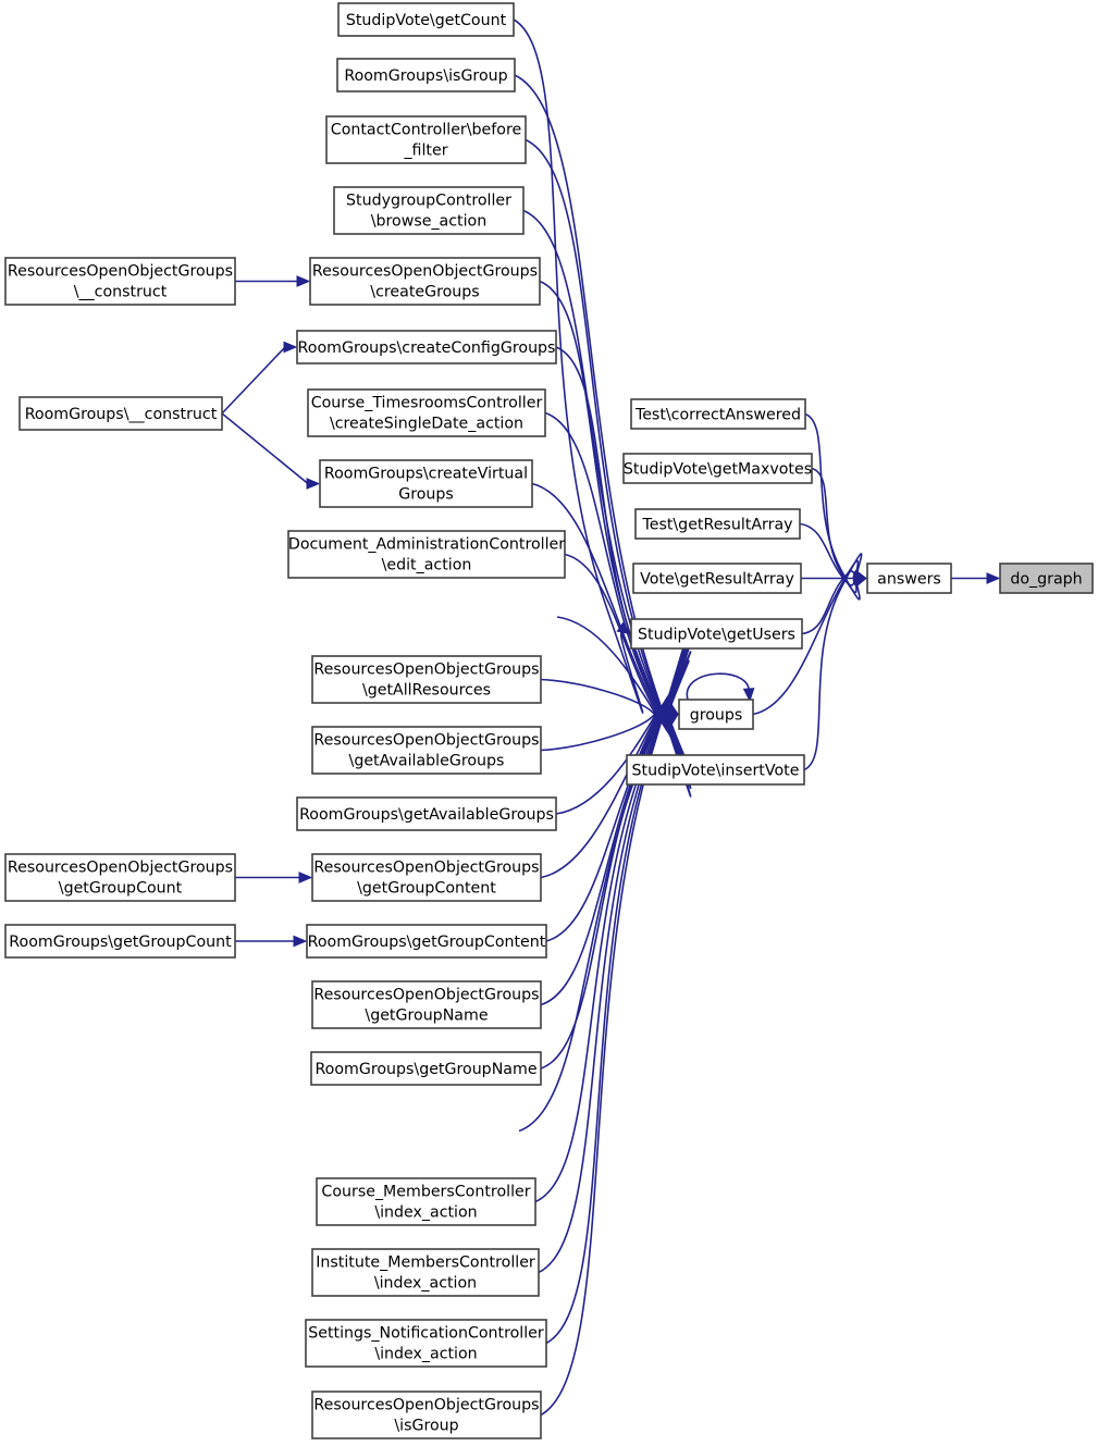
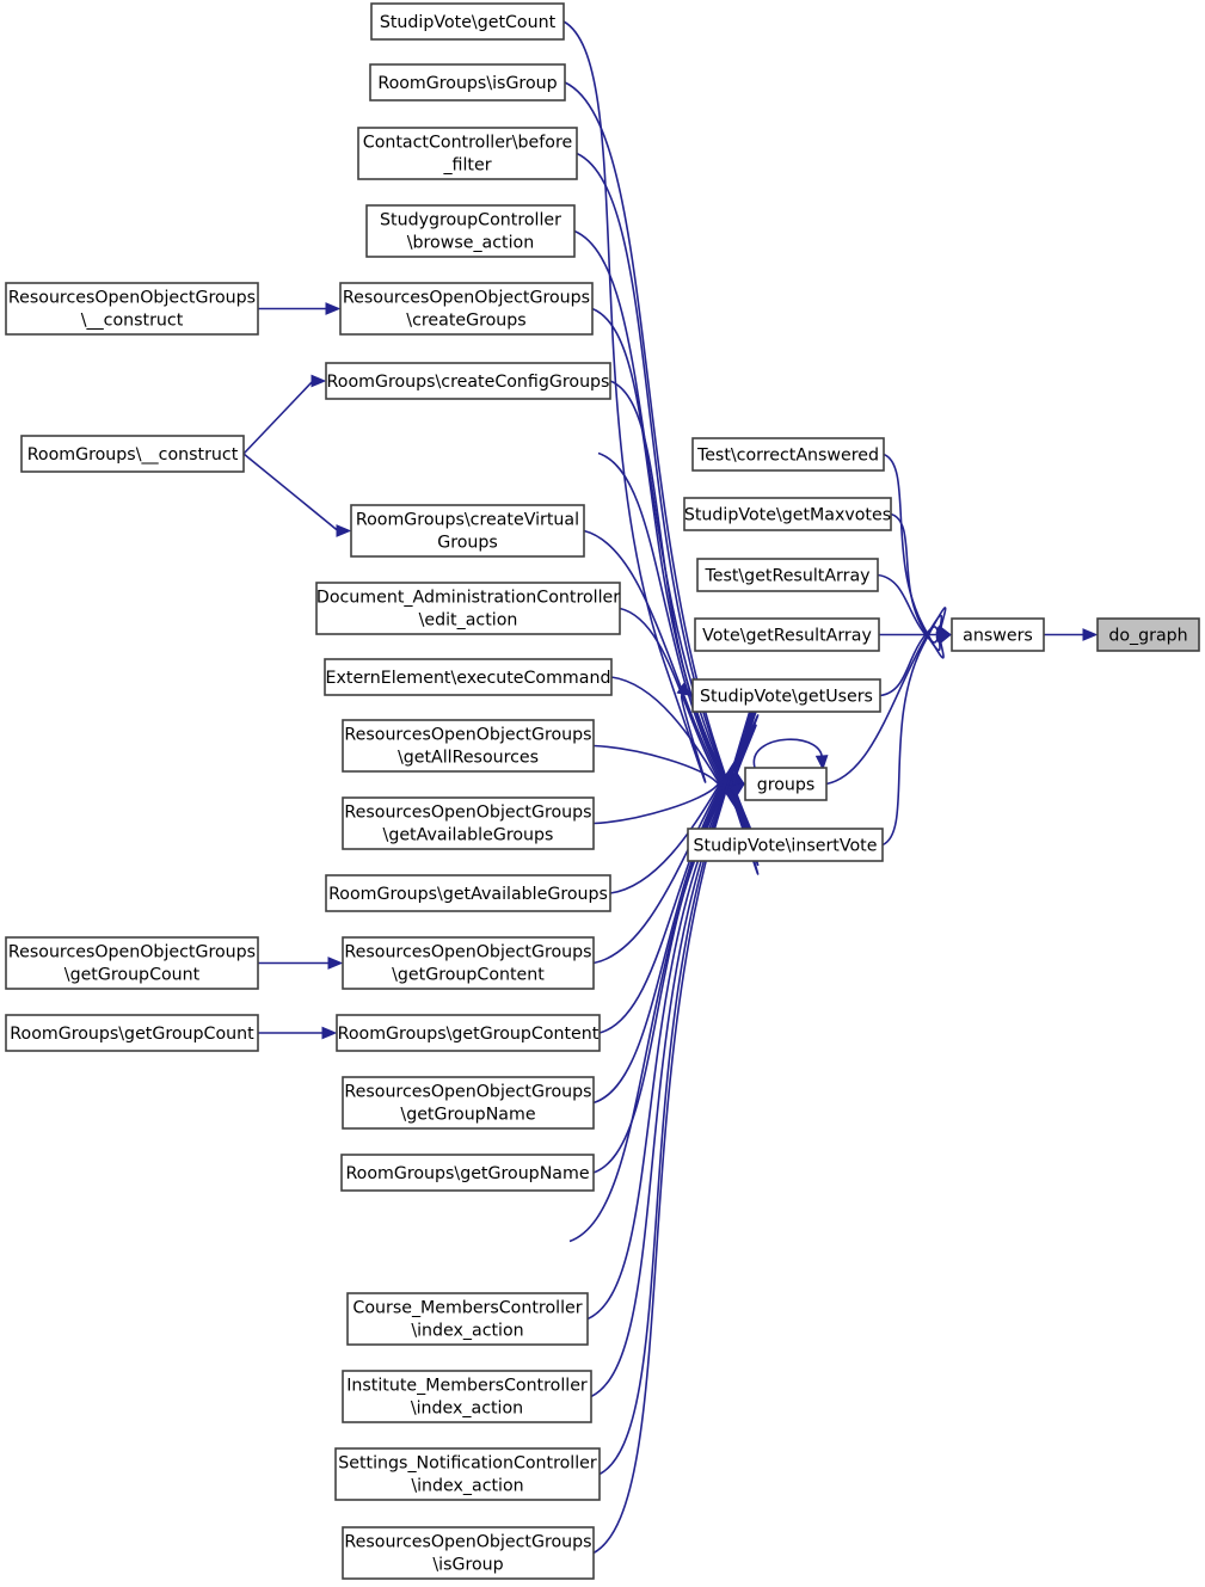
  StudipVote\getCount
  RoomGroups\isGroup
  ContactController\before
  _filter
  StudygroupController
  \browse_action
  ResourcesOpenObjectGroups
  \__construct
  ResourcesOpenObjectGroups
  \createGroups
  RoomGroups\createConfigGroups
  RoomGroups\__construct
- Course_TimesroomsController
- \createSingleDate_action
  RoomGroups\createVirtual
  Groups
  Document_AdministrationController
  \edit_action
+ ExternElement\executeCommand
  ResourcesOpenObjectGroups
  \getAllResources
  ResourcesOpenObjectGroups
  \getAvailableGroups
  RoomGroups\getAvailableGroups
  ResourcesOpenObjectGroups
  \getGroupCount
  ResourcesOpenObjectGroups
  \getGroupContent
  RoomGroups\getGroupCount
  RoomGroups\getGroupContent
  ResourcesOpenObjectGroups
  \getGroupName
  RoomGroups\getGroupName
  Course_MembersController
  \index_action
  Institute_MembersController
  \index_action
  Settings_NotificationController
  \index_action
  ResourcesOpenObjectGroups
  \isGroup
  Test\correctAnswered
  StudipVote\getMaxvotes
  Test\getResultArray
  Vote\getResultArray
  StudipVote\getUsers
  groups
  StudipVote\insertVote
  answers
  do_graph
